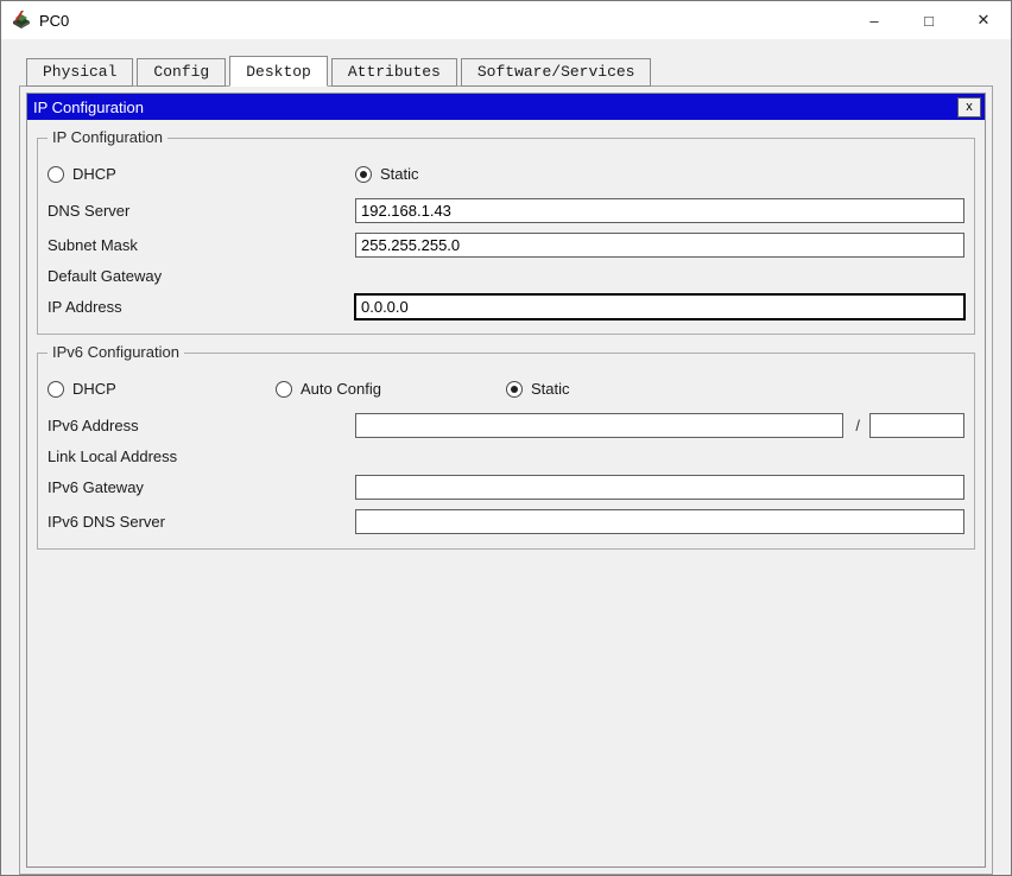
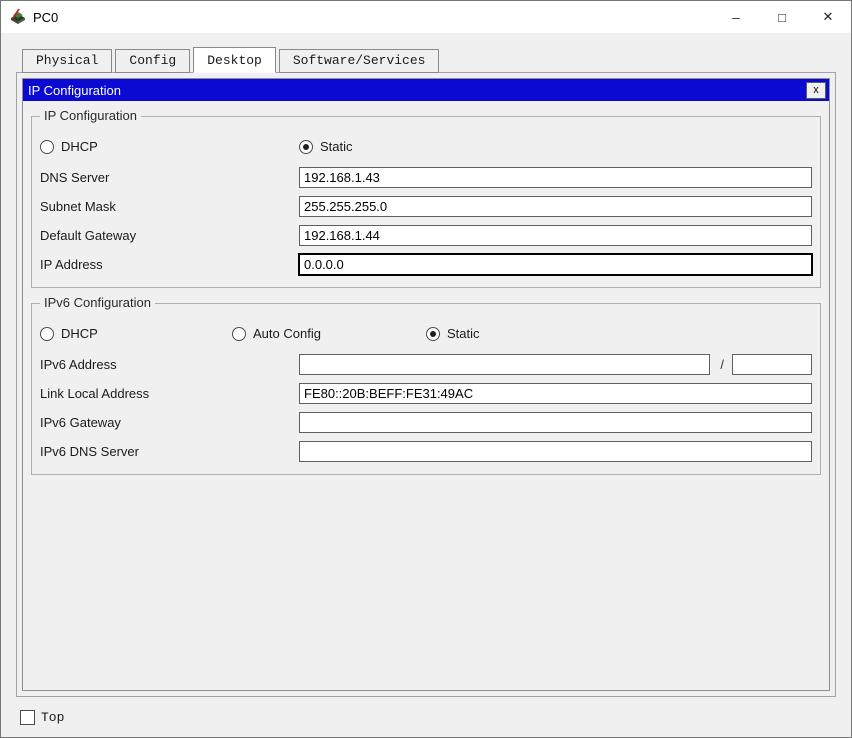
  PC0
  –
  □
  ✕
  Physical
  Config
  Desktop
- Attributes
  Software/Services
  IP Configuration
  x
  IP Configuration
  DHCP
  Static
  DNS Server
  192.168.1.43
  Subnet Mask
  255.255.255.0
  Default Gateway
+ 192.168.1.44
  IP Address
  0.0.0.0
  IPv6 Configuration
  DHCP
  Auto Config
  Static
  IPv6 Address
  /
  Link Local Address
+ FE80::20B:BEFF:FE31:49AC
  IPv6 Gateway
  IPv6 DNS Server
+ Top
